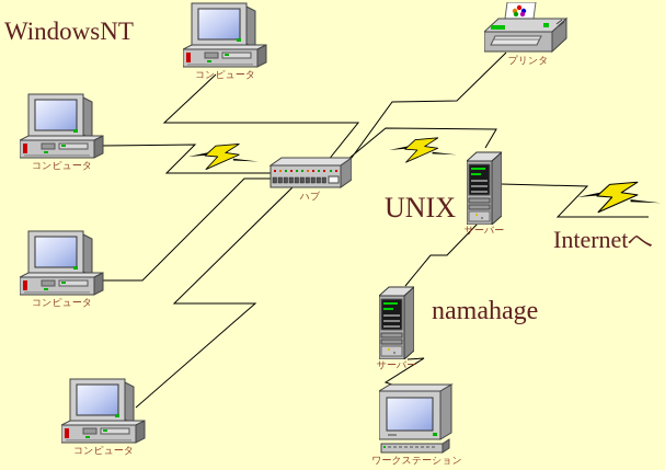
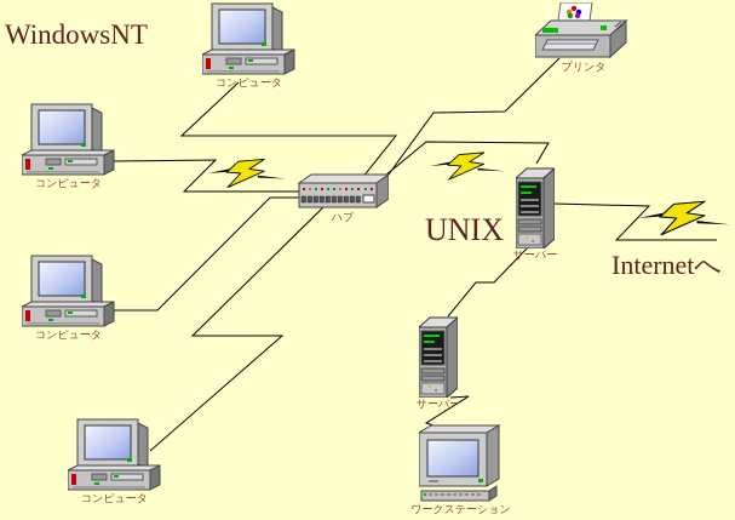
  WindowsNT
  UNIX
  Internetへ
- namahage
  コンピュータ
  コンピュータ
  コンピュータ
  コンピュータ
  プリンタ
  ハブ
  サーバー
  サーバー
  ワークステーション
